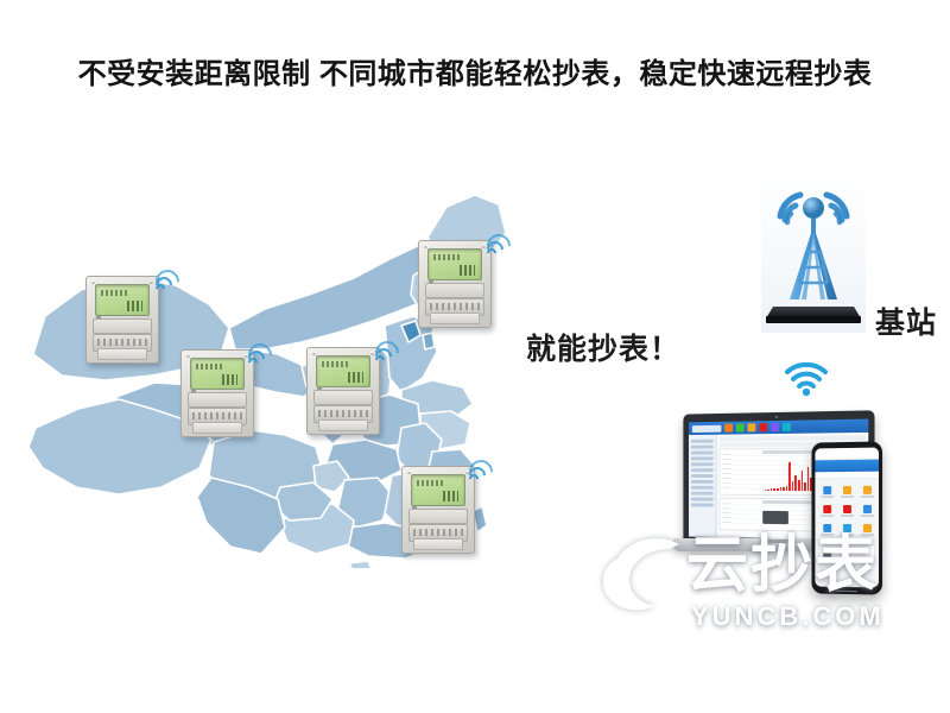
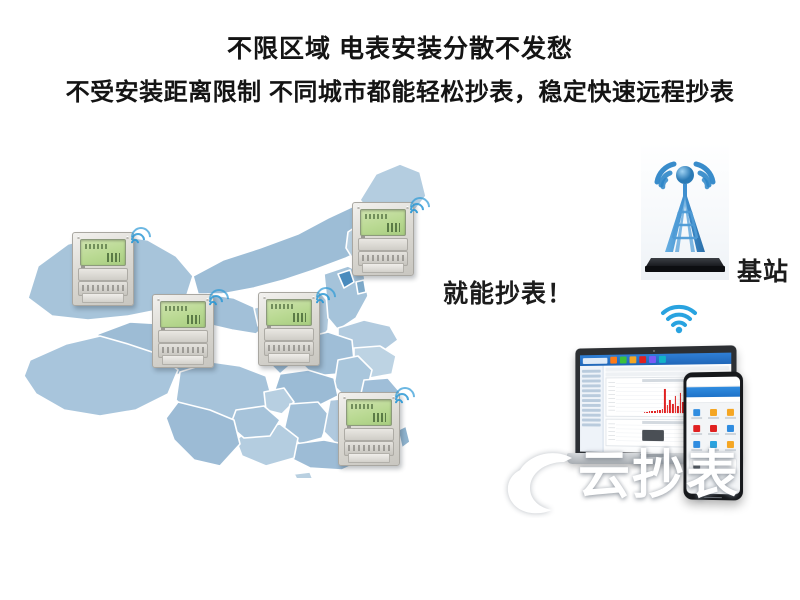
+ 不限区域 电表安装分散不发愁
  不受安装距离限制 不同城市都能轻松抄表，稳定快速远程抄表
  就能抄表！
  基站
  云抄表
- YUNCB.COM
